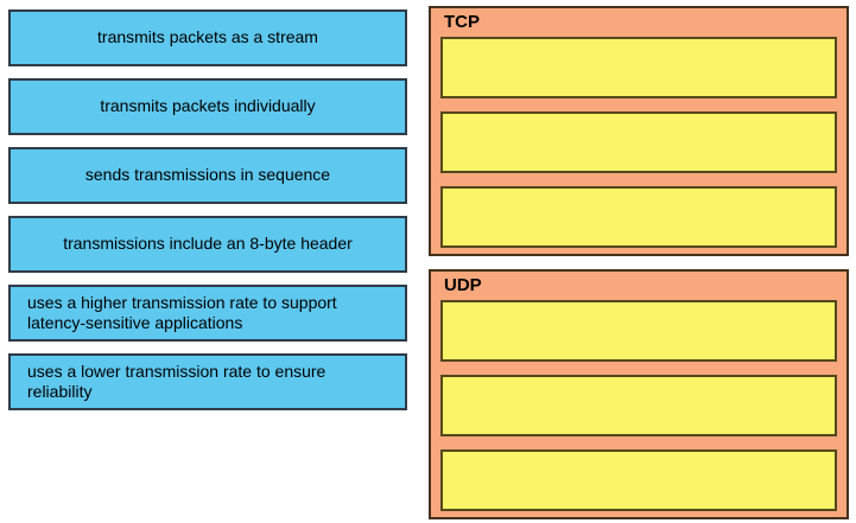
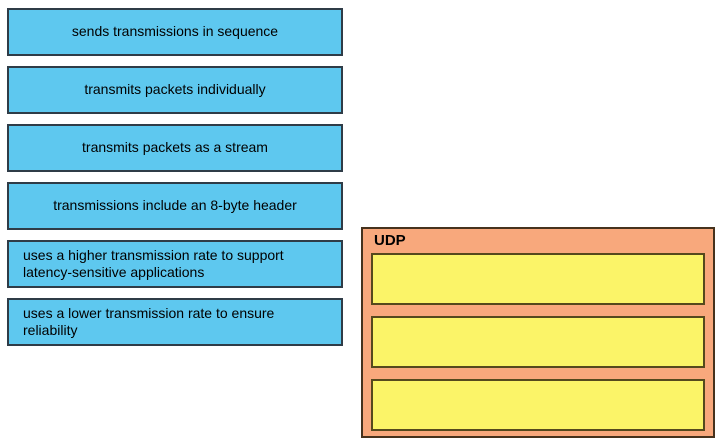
- transmits packets as a stream
+ sends transmissions in sequence
  transmits packets individually
- sends transmissions in sequence
+ transmits packets as a stream
  transmissions include an 8-byte header
  uses a higher transmission rate to support latency-sensitive applications
  uses a lower transmission rate to ensure reliability
- TCP
  UDP
